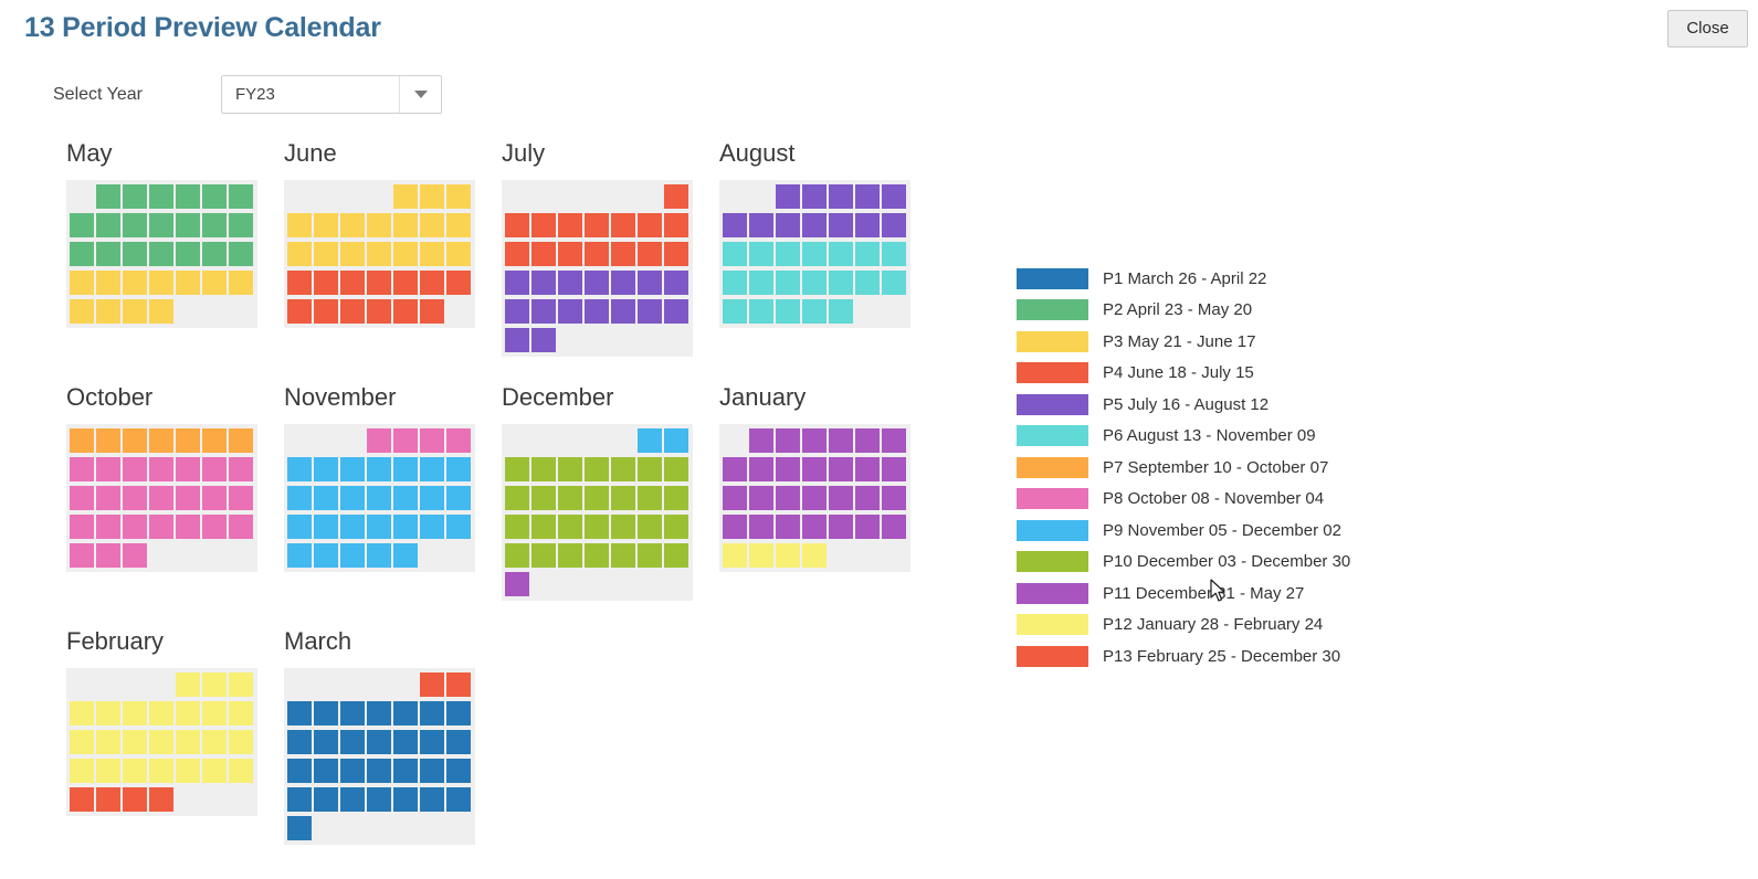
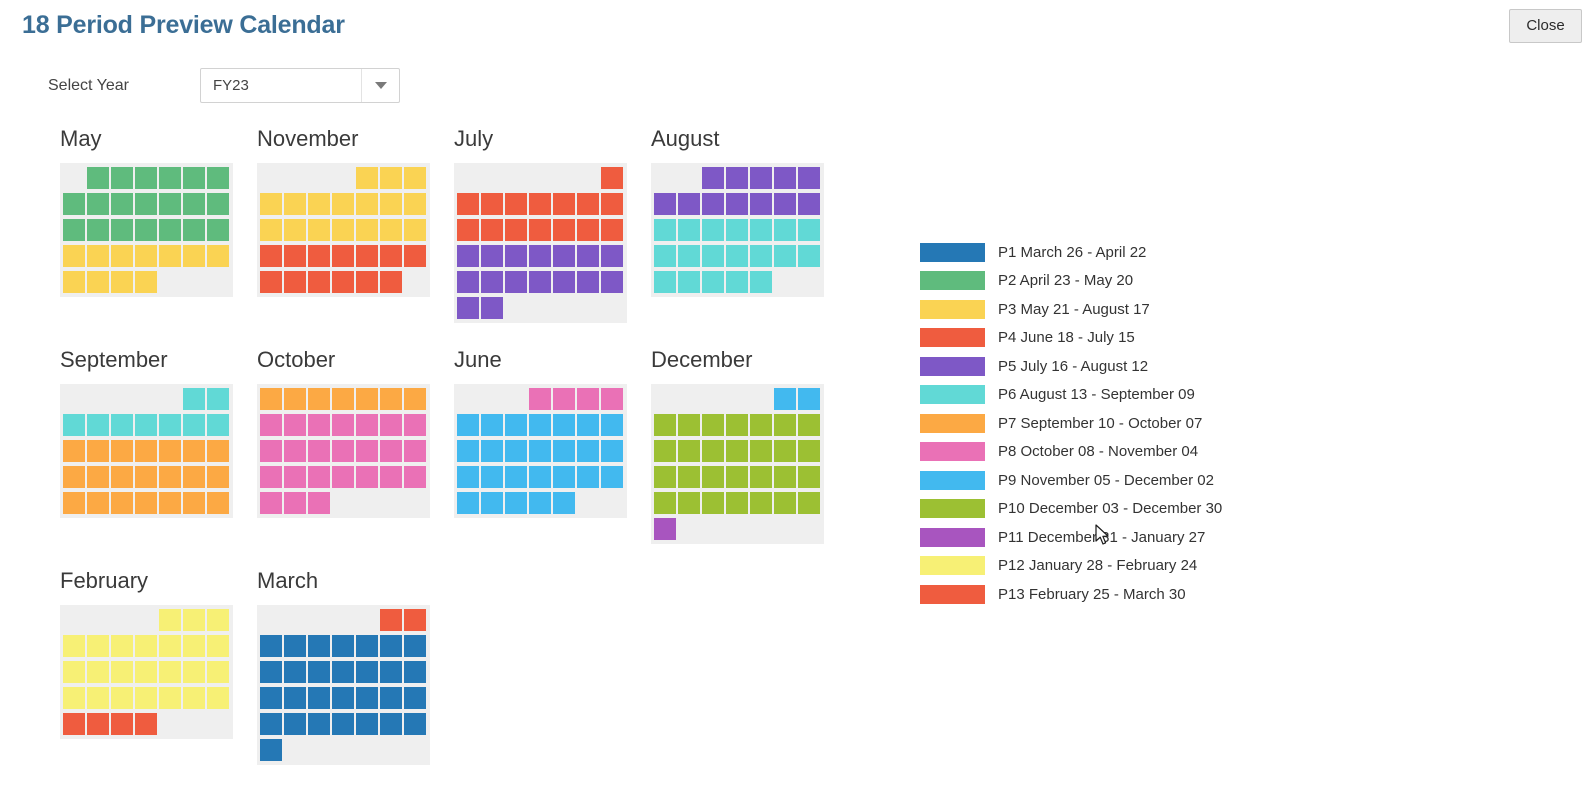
- 13 Period Preview Calendar
+ 18 Period Preview Calendar
  Close
  Select Year
  FY23
  May
- June
+ November
  July
  August
+ September
  October
- November
+ June
  December
- January
  February
  March
  P1 March 26 - April 22
  P2 April 23 - May 20
- P3 May 21 - June 17
+ P3 May 21 - August 17
  P4 June 18 - July 15
  P5 July 16 - August 12
- P6 August 13 - November 09
+ P6 August 13 - September 09
  P7 September 10 - October 07
  P8 October 08 - November 04
  P9 November 05 - December 02
  P10 December 03 - December 30
- P11 December 31 - May 27
+ P11 December 31 - January 27
  P12 January 28 - February 24
- P13 February 25 - December 30
+ P13 February 25 - March 30
